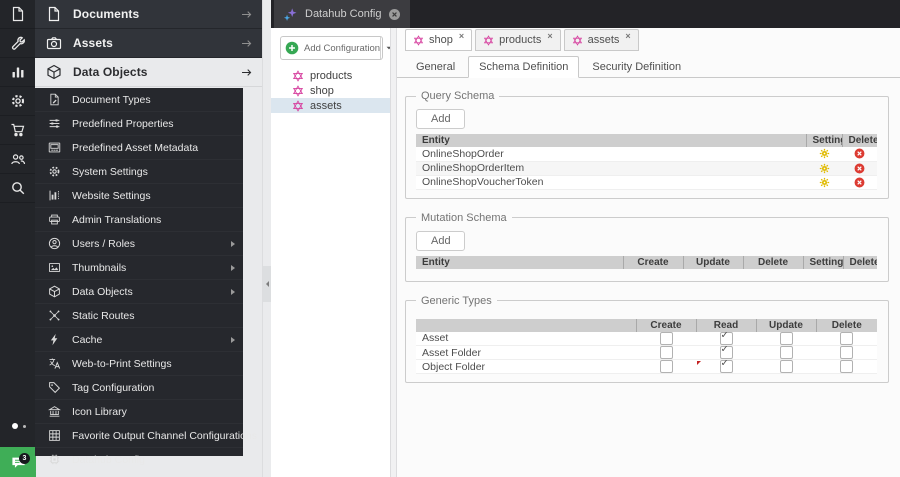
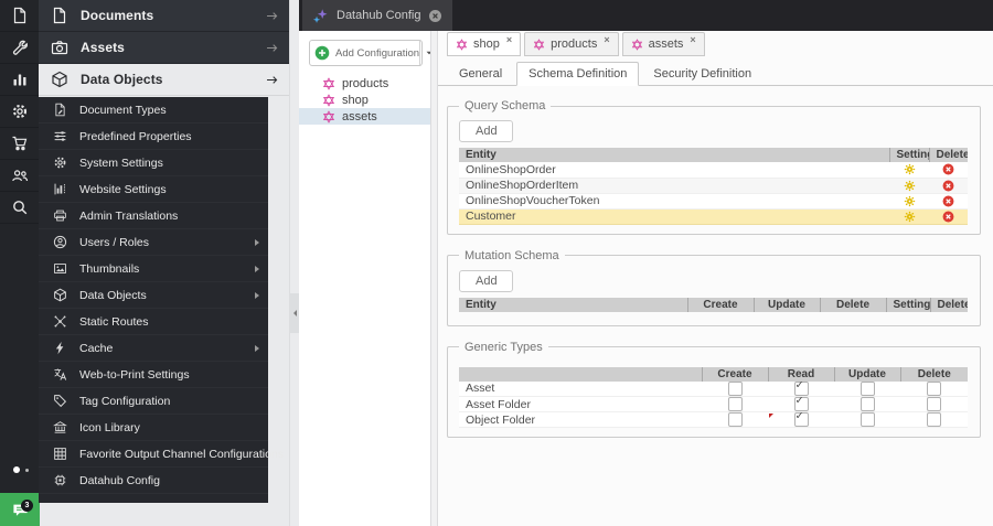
  Documents
  Assets
  Data Objects
  Document Types
  Predefined Properties
- Predefined Asset Metadata
  System Settings
  Website Settings
  Admin Translations
  Users / Roles
  Thumbnails
  Data Objects
  Static Routes
  Cache
  Web-to-Print Settings
  Tag Configuration
  Icon Library
  Favorite Output Channel Configurations
  Datahub Config
  Datahub Config
  Add Configuration
  products
  shop
  assets
  shop
  ×
  products
  ×
  assets
  ×
  General
  Schema Definition
  Security Definition
  Query Schema
  Add
  Entity	Settin	Delete
  OnlineShopOrder
  OnlineShopOrderItem
  OnlineShopVoucherToken
+ Customer
  Mutation Schema
  Add
  Entity	Create	Update	Delete	Setting	Delete
  Generic Types
  	Create	Read	Update	Delete
  Asset
  Asset Folder
  Object Folder
